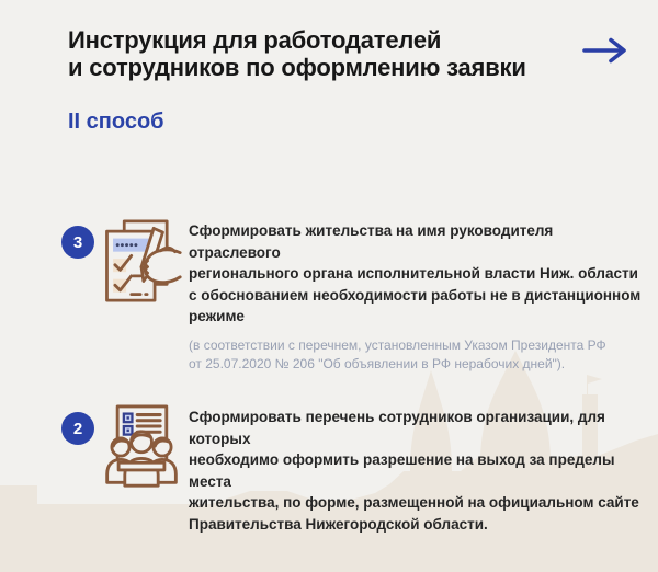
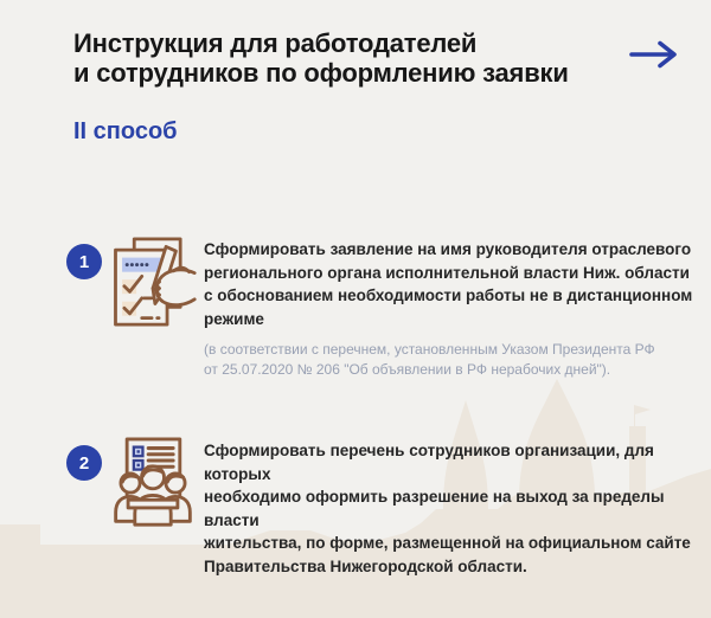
  Инструкция для работодателей
  и сотрудников по оформлению заявки
  II способ
- 3
+ 1
- Сформировать жительства на имя руководителя отраслевого
+ Сформировать заявление на имя руководителя отраслевого
  регионального органа исполнительной власти Ниж. области
  с обоснованием необходимости работы не в дистанционном
  режиме
  (в соответствии с перечнем, установленным Указом Президента РФ
  от 25.07.2020 № 206 "Об объявлении в РФ нерабочих дней").
  2
  Сформировать перечень сотрудников организации, для которых
- необходимо оформить разрешение на выход за пределы места
+ необходимо оформить разрешение на выход за пределы власти
  жительства, по форме, размещенной на официальном сайте
  Правительства Нижегородской области.
